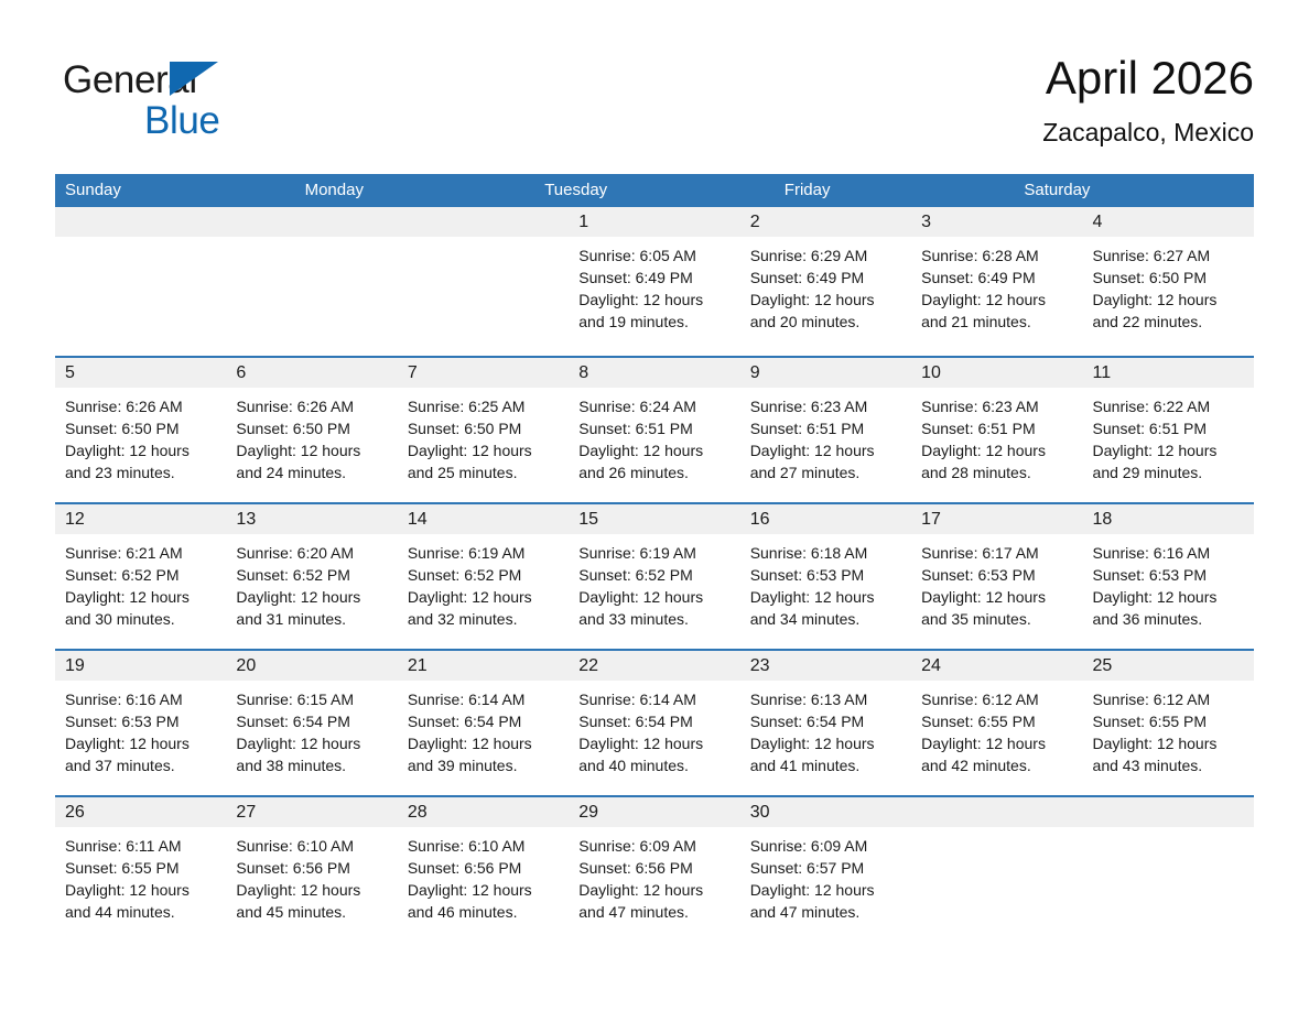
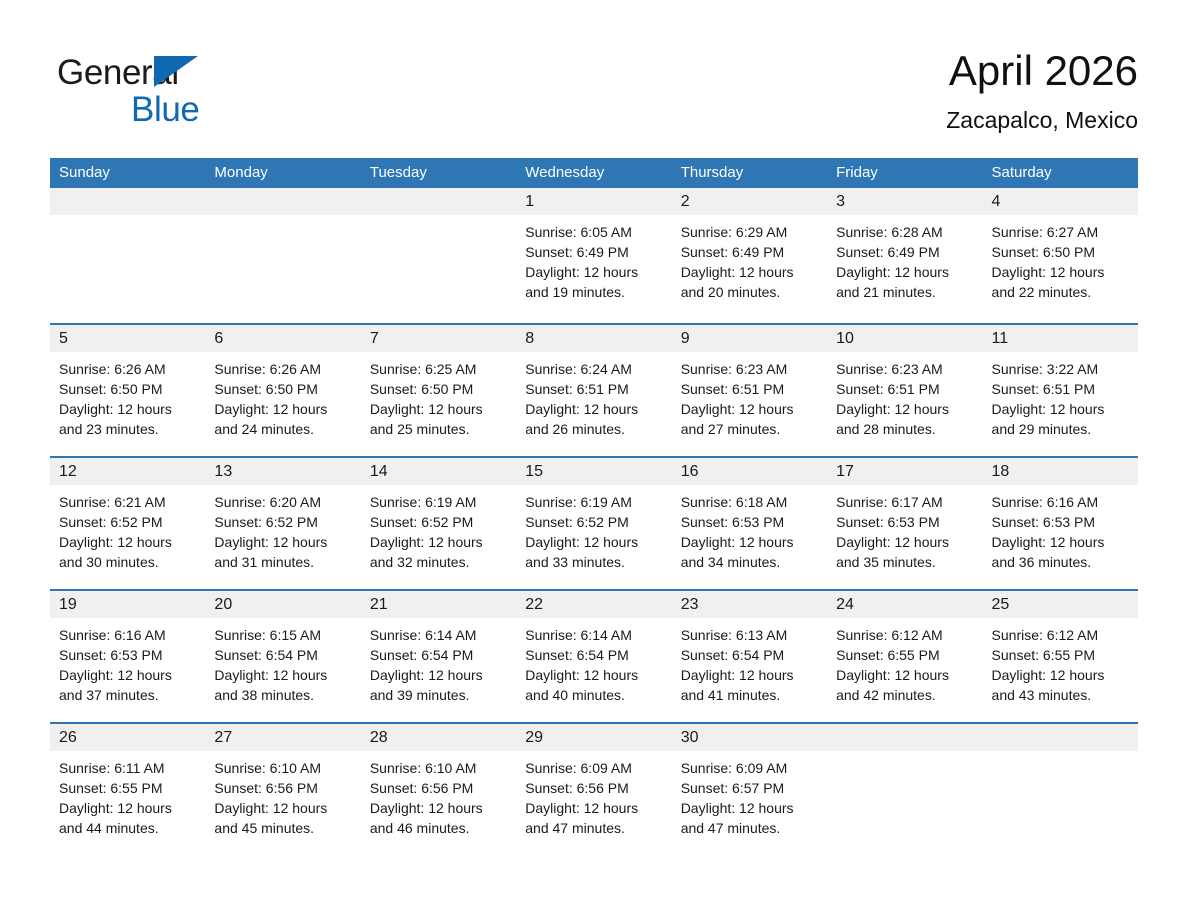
  General
  Blue
  April 2026
  Zacapalco, Mexico
  Sunday
  Monday
  Tuesday
+ Wednesday
+ Thursday
  Friday
  Saturday
  1
  Sunrise: 6:05 AM
  Sunset: 6:49 PM
  Daylight: 12 hours and 19 minutes.
  2
  Sunrise: 6:29 AM
  Sunset: 6:49 PM
  Daylight: 12 hours and 20 minutes.
  3
  Sunrise: 6:28 AM
  Sunset: 6:49 PM
  Daylight: 12 hours and 21 minutes.
  4
  Sunrise: 6:27 AM
  Sunset: 6:50 PM
  Daylight: 12 hours and 22 minutes.
  5
  Sunrise: 6:26 AM
  Sunset: 6:50 PM
  Daylight: 12 hours and 23 minutes.
  6
  Sunrise: 6:26 AM
  Sunset: 6:50 PM
  Daylight: 12 hours and 24 minutes.
  7
  Sunrise: 6:25 AM
  Sunset: 6:50 PM
  Daylight: 12 hours and 25 minutes.
  8
  Sunrise: 6:24 AM
  Sunset: 6:51 PM
  Daylight: 12 hours and 26 minutes.
  9
  Sunrise: 6:23 AM
  Sunset: 6:51 PM
  Daylight: 12 hours and 27 minutes.
  10
  Sunrise: 6:23 AM
  Sunset: 6:51 PM
  Daylight: 12 hours and 28 minutes.
  11
- Sunrise: 6:22 AM
+ Sunrise: 3:22 AM
  Sunset: 6:51 PM
  Daylight: 12 hours and 29 minutes.
  12
  Sunrise: 6:21 AM
  Sunset: 6:52 PM
  Daylight: 12 hours and 30 minutes.
  13
  Sunrise: 6:20 AM
  Sunset: 6:52 PM
  Daylight: 12 hours and 31 minutes.
  14
  Sunrise: 6:19 AM
  Sunset: 6:52 PM
  Daylight: 12 hours and 32 minutes.
  15
  Sunrise: 6:19 AM
  Sunset: 6:52 PM
  Daylight: 12 hours and 33 minutes.
  16
  Sunrise: 6:18 AM
  Sunset: 6:53 PM
  Daylight: 12 hours and 34 minutes.
  17
  Sunrise: 6:17 AM
  Sunset: 6:53 PM
  Daylight: 12 hours and 35 minutes.
  18
  Sunrise: 6:16 AM
  Sunset: 6:53 PM
  Daylight: 12 hours and 36 minutes.
  19
  Sunrise: 6:16 AM
  Sunset: 6:53 PM
  Daylight: 12 hours and 37 minutes.
  20
  Sunrise: 6:15 AM
  Sunset: 6:54 PM
  Daylight: 12 hours and 38 minutes.
  21
  Sunrise: 6:14 AM
  Sunset: 6:54 PM
  Daylight: 12 hours and 39 minutes.
  22
  Sunrise: 6:14 AM
  Sunset: 6:54 PM
  Daylight: 12 hours and 40 minutes.
  23
  Sunrise: 6:13 AM
  Sunset: 6:54 PM
  Daylight: 12 hours and 41 minutes.
  24
  Sunrise: 6:12 AM
  Sunset: 6:55 PM
  Daylight: 12 hours and 42 minutes.
  25
  Sunrise: 6:12 AM
  Sunset: 6:55 PM
  Daylight: 12 hours and 43 minutes.
  26
  Sunrise: 6:11 AM
  Sunset: 6:55 PM
  Daylight: 12 hours and 44 minutes.
  27
  Sunrise: 6:10 AM
  Sunset: 6:56 PM
  Daylight: 12 hours and 45 minutes.
  28
  Sunrise: 6:10 AM
  Sunset: 6:56 PM
  Daylight: 12 hours and 46 minutes.
  29
  Sunrise: 6:09 AM
  Sunset: 6:56 PM
  Daylight: 12 hours and 47 minutes.
  30
  Sunrise: 6:09 AM
  Sunset: 6:57 PM
  Daylight: 12 hours and 47 minutes.
